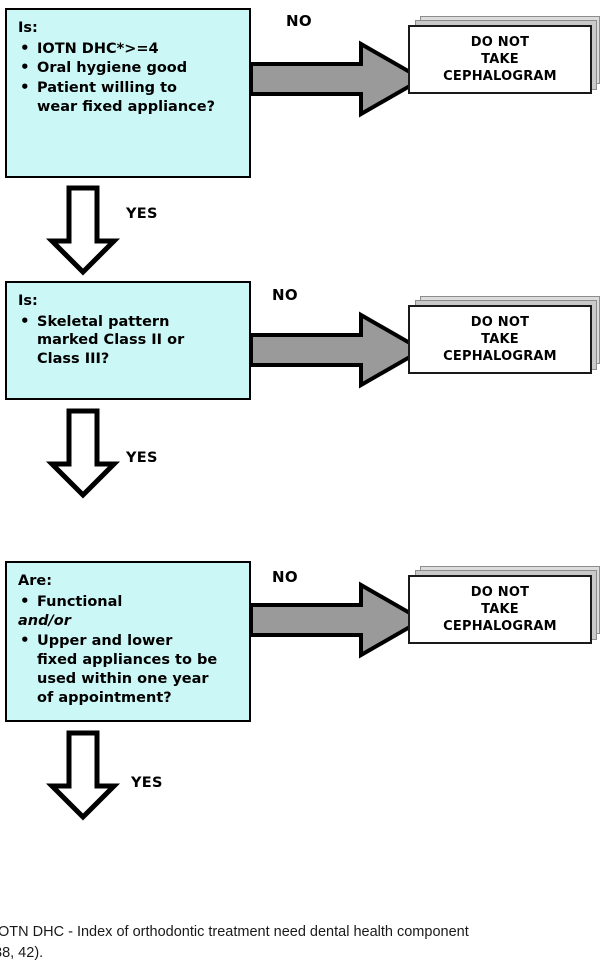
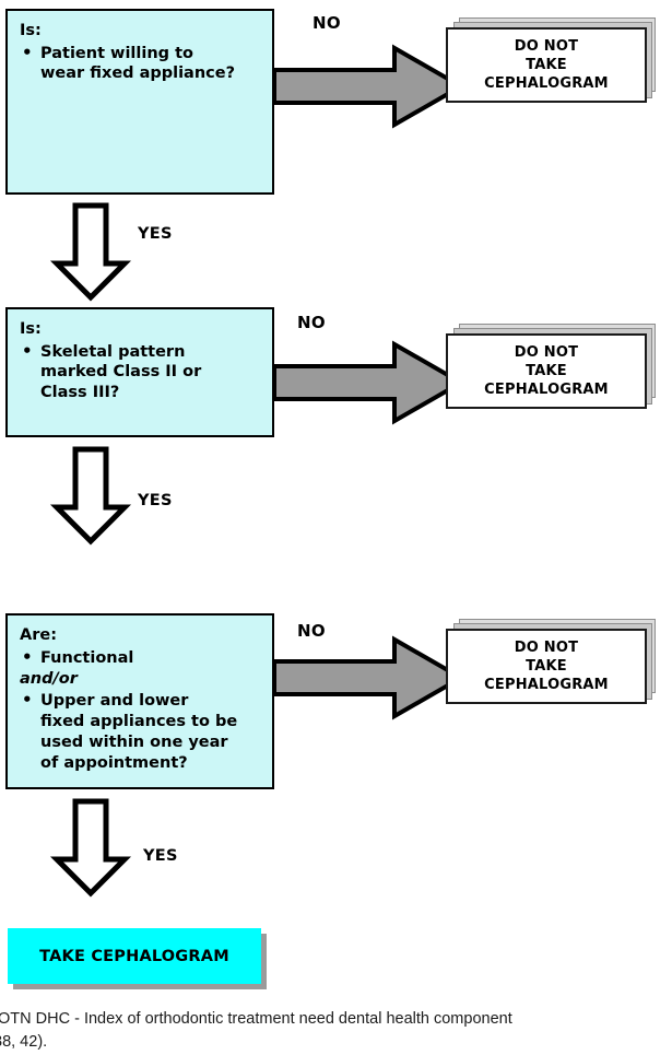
  Is:
- IOTN DHC*>=4
- Oral hygiene good
  Patient willing to
  wear fixed appliance?
  NO
  DO NOT
  TAKE
  CEPHALOGRAM
  YES
  Is:
  Skeletal pattern
  marked Class II or
  Class III?
  NO
  DO NOT
  TAKE
  CEPHALOGRAM
  YES
  Are:
  Functional
  and/or
  Upper and lower
  fixed appliances to be
  used within one year
  of appointment?
  NO
  DO NOT
  TAKE
  CEPHALOGRAM
  YES
+ TAKE CEPHALOGRAM
  OTN DHC - Index of orthodontic treatment need dental health component
  8, 42).
